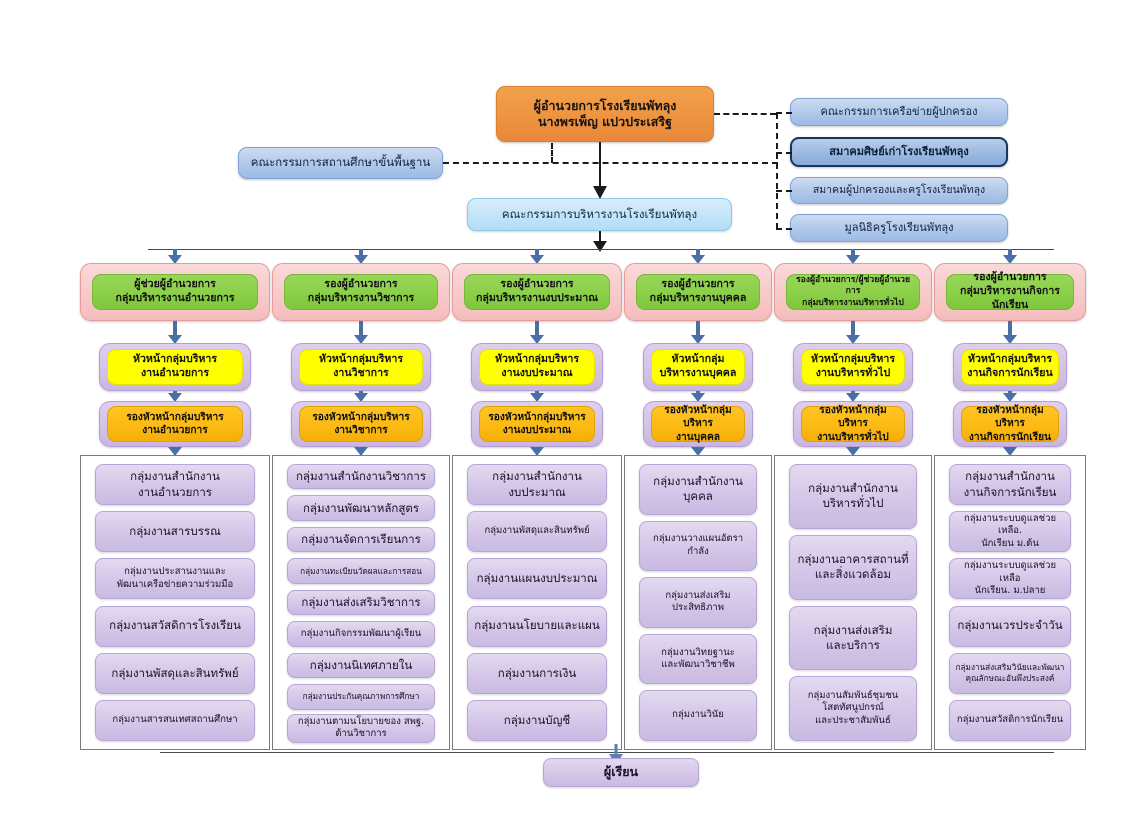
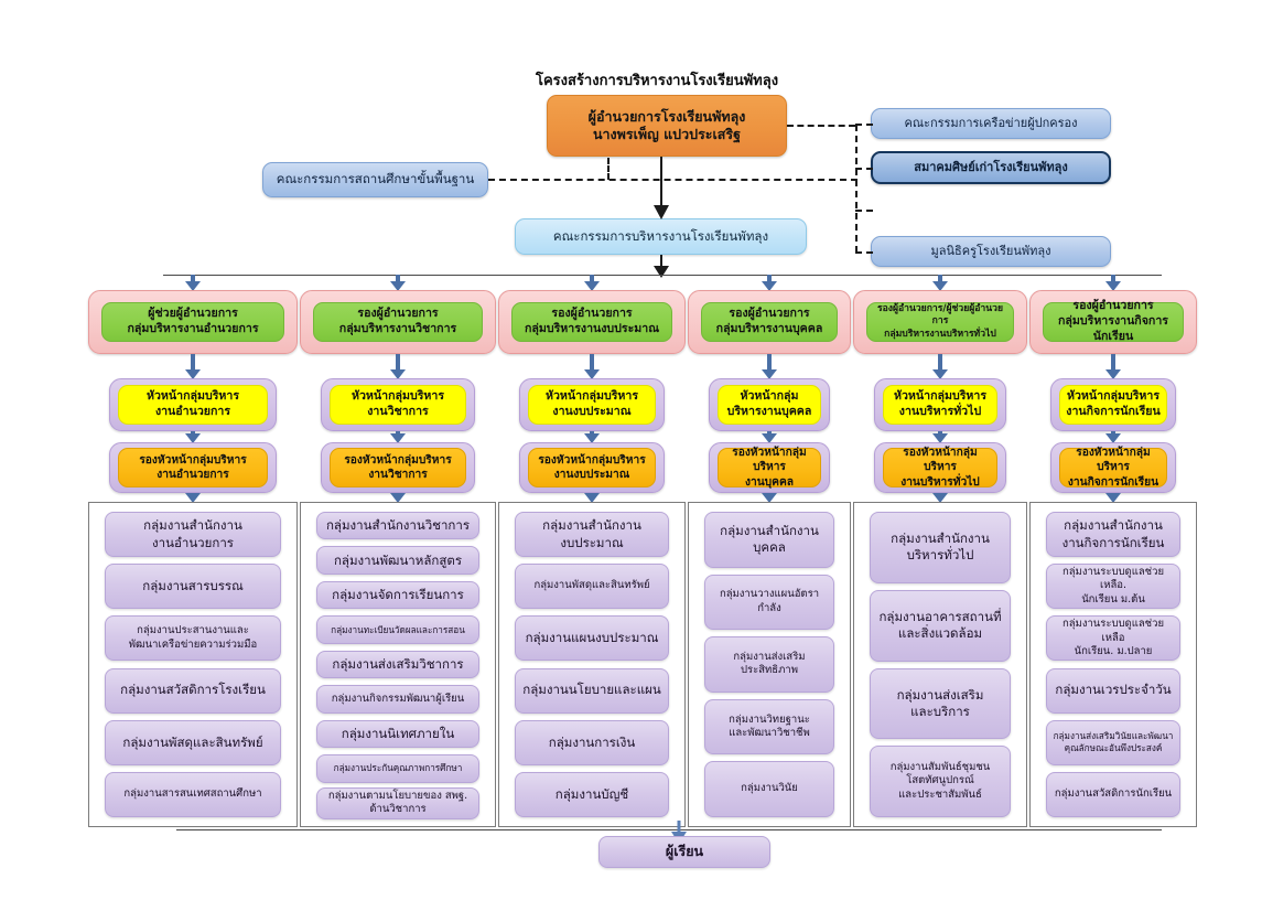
+ โครงสร้างการบริหารงานโรงเรียนพัทลุง
  ผู้อำนวยการโรงเรียนพัทลุง
  นางพรเพ็ญ แปวประเสริฐ
  คณะกรรมการสถานศึกษาขั้นพื้นฐาน
  คณะกรรมการเครือข่ายผู้ปกครอง
  สมาคมศิษย์เก่าโรงเรียนพัทลุง
- สมาคมผู้ปกครองและครูโรงเรียนพัทลุง
  มูลนิธิครูโรงเรียนพัทลุง
  คณะกรรมการบริหารงานโรงเรียนพัทลุง
  ผู้ช่วยผู้อำนวยการ
  กลุ่มบริหารงานอำนวยการ
  หัวหน้ากลุ่มบริหาร
  งานอำนวยการ
  รองหัวหน้ากลุ่มบริหาร
  งานอำนวยการ
  กลุ่มงานสำนักงาน
  งานอำนวยการ
  กลุ่มงานสารบรรณ
  กลุ่มงานประสานงานและ
  พัฒนาเครือข่ายความร่วมมือ
  กลุ่มงานสวัสดิการโรงเรียน
  กลุ่มงานพัสดุและสินทรัพย์
  กลุ่มงานสารสนเทศสถานศึกษา
  รองผู้อำนวยการ
  กลุ่มบริหารงานวิชาการ
  หัวหน้ากลุ่มบริหาร
  งานวิชาการ
  รองหัวหน้ากลุ่มบริหาร
  งานวิชาการ
  กลุ่มงานสำนักงานวิชาการ
  กลุ่มงานพัฒนาหลักสูตร
  กลุ่มงานจัดการเรียนการ
  กลุ่มงานทะเบียนวัดผลและการสอน
  กลุ่มงานส่งเสริมวิชาการ
  กลุ่มงานกิจกรรมพัฒนาผู้เรียน
  กลุ่มงานนิเทศภายใน
  กลุ่มงานประกันคุณภาพการศึกษา
  กลุ่มงานตามนโยบายของ สพฐ.
  ด้านวิชาการ
  รองผู้อำนวยการ
  กลุ่มบริหารงานงบประมาณ
  หัวหน้ากลุ่มบริหาร
  งานงบประมาณ
  รองหัวหน้ากลุ่มบริหาร
  งานงบประมาณ
  กลุ่มงานสำนักงาน
  งบประมาณ
  กลุ่มงานพัสดุและสินทรัพย์
  กลุ่มงานแผนงบประมาณ
  กลุ่มงานนโยบายและแผน
  กลุ่มงานการเงิน
  กลุ่มงานบัญชี
  รองผู้อำนวยการ
  กลุ่มบริหารงานบุคคล
  หัวหน้ากลุ่ม
  บริหารงานบุคคล
  รองหัวหน้ากลุ่มบริหาร
  งานบุคคล
  กลุ่มงานสำนักงาน
  บุคคล
  กลุ่มงานวางแผนอัตรากำลัง
  กลุ่มงานส่งเสริมประสิทธิภาพ
  กลุ่มงานวิทยฐานะ
  และพัฒนาวิชาชีพ
  กลุ่มงานวินัย
  รองผู้อำนวยการ/ผู้ช่วยผู้อำนวยการ
  กลุ่มบริหารงานบริหารทั่วไป
  หัวหน้ากลุ่มบริหาร
  งานบริหารทั่วไป
  รองหัวหน้ากลุ่มบริหาร
  งานบริหารทั่วไป
  กลุ่มงานสำนักงาน
  บริหารทั่วไป
  กลุ่มงานอาคารสถานที่
  และสิ่งแวดล้อม
  กลุ่มงานส่งเสริม
  และบริการ
  กลุ่มงานสัมพันธ์ชุมชน
  โสตทัศนูปกรณ์
  และประชาสัมพันธ์
  รองผู้อำนวยการ
  กลุ่มบริหารงานกิจการนักเรียน
  หัวหน้ากลุ่มบริหาร
  งานกิจการนักเรียน
  รองหัวหน้ากลุ่มบริหาร
  งานกิจการนักเรียน
  กลุ่มงานสำนักงาน
  งานกิจการนักเรียน
  กลุ่มงานระบบดูแลช่วยเหลือ.
  นักเรียน ม.ต้น
  กลุ่มงานระบบดูแลช่วยเหลือ
  นักเรียน. ม.ปลาย
  กลุ่มงานเวรประจำวัน
  กลุ่มงานส่งเสริมวินัยและพัฒนา
  คุณลักษณะอันพึงประสงค์
  กลุ่มงานสวัสดิการนักเรียน
  ผู้เรียน
